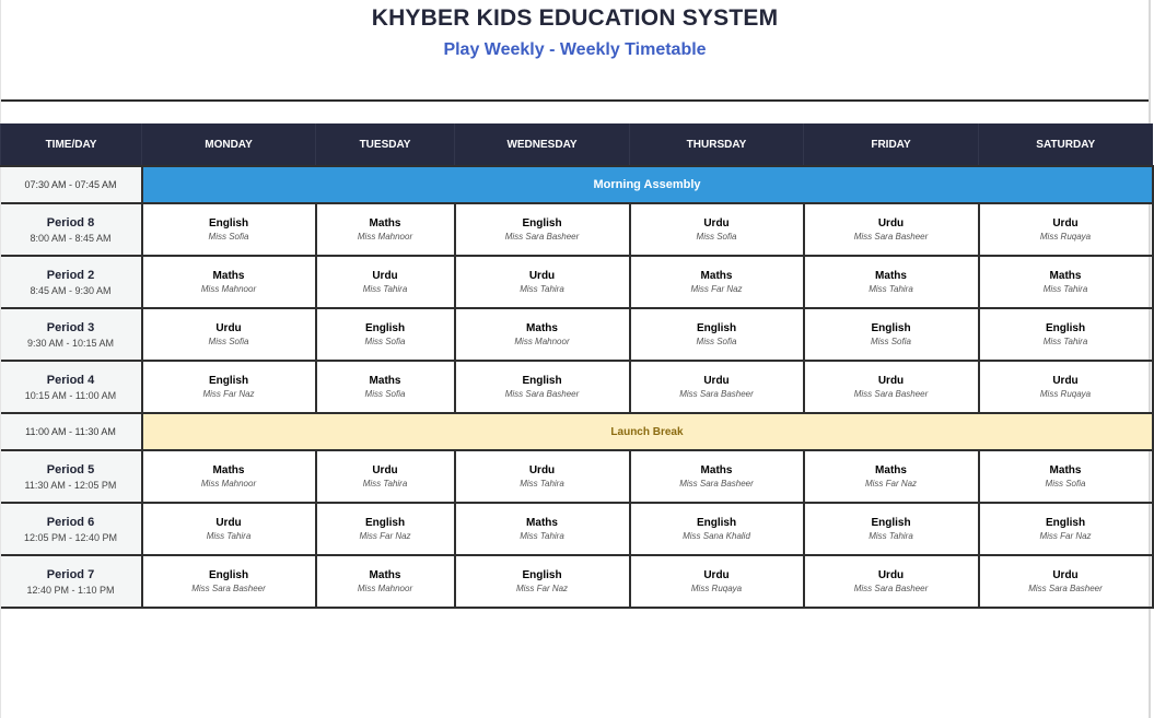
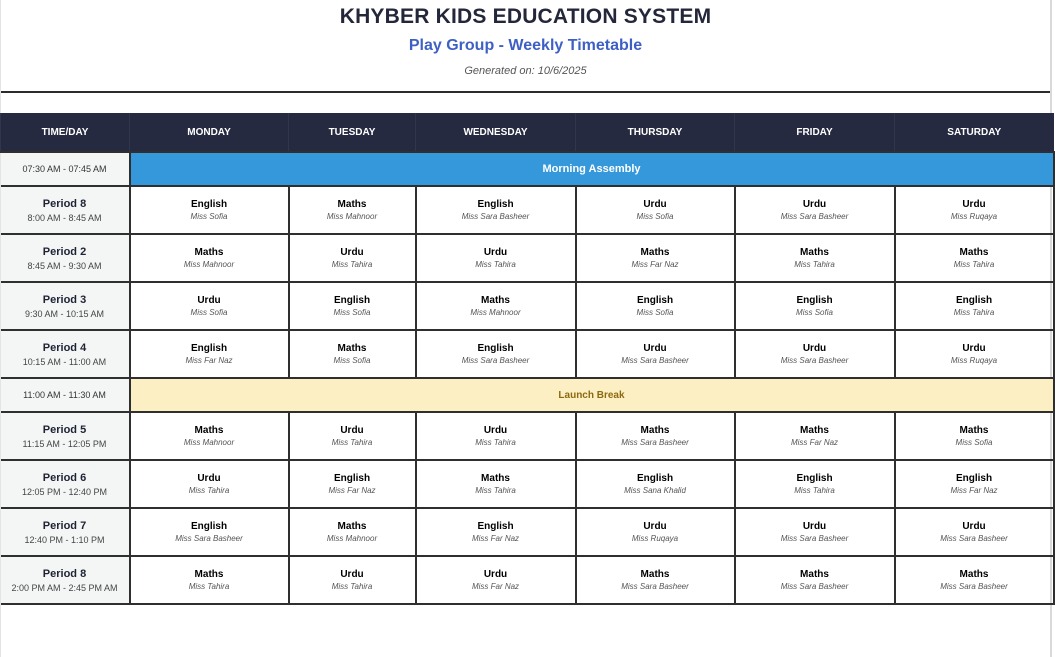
  KHYBER KIDS EDUCATION SYSTEM
- Play Weekly - Weekly Timetable
+ Play Group - Weekly Timetable
+ Generated on: 10/6/2025
  TIME/DAY	MONDAY	TUESDAY	WEDNESDAY	THURSDAY	FRIDAY	SATURDAY
  07:30 AM - 07:45 AM	Morning Assembly
  Period 88:00 AM - 8:45 AM	EnglishMiss Sofia	MathsMiss Mahnoor	EnglishMiss Sara Basheer	UrduMiss Sofia	UrduMiss Sara Basheer	UrduMiss Ruqaya
  Period 28:45 AM - 9:30 AM	MathsMiss Mahnoor	UrduMiss Tahira	UrduMiss Tahira	MathsMiss Far Naz	MathsMiss Tahira	MathsMiss Tahira
  Period 39:30 AM - 10:15 AM	UrduMiss Sofia	EnglishMiss Sofia	MathsMiss Mahnoor	EnglishMiss Sofia	EnglishMiss Sofia	EnglishMiss Tahira
  Period 410:15 AM - 11:00 AM	EnglishMiss Far Naz	MathsMiss Sofia	EnglishMiss Sara Basheer	UrduMiss Sara Basheer	UrduMiss Sara Basheer	UrduMiss Ruqaya
  11:00 AM - 11:30 AM	Launch Break
- Period 511:30 AM - 12:05 PM	MathsMiss Mahnoor	UrduMiss Tahira	UrduMiss Tahira	MathsMiss Sara Basheer	MathsMiss Far Naz	MathsMiss Sofia
+ Period 511:15 AM - 12:05 PM	MathsMiss Mahnoor	UrduMiss Tahira	UrduMiss Tahira	MathsMiss Sara Basheer	MathsMiss Far Naz	MathsMiss Sofia
  Period 612:05 PM - 12:40 PM	UrduMiss Tahira	EnglishMiss Far Naz	MathsMiss Tahira	EnglishMiss Sana Khalid	EnglishMiss Tahira	EnglishMiss Far Naz
  Period 712:40 PM - 1:10 PM	EnglishMiss Sara Basheer	MathsMiss Mahnoor	EnglishMiss Far Naz	UrduMiss Ruqaya	UrduMiss Sara Basheer	UrduMiss Sara Basheer
+ Period 82:00 PM AM - 2:45 PM AM	MathsMiss Tahira	UrduMiss Tahira	UrduMiss Far Naz	MathsMiss Sara Basheer	MathsMiss Sara Basheer	MathsMiss Sara Basheer
